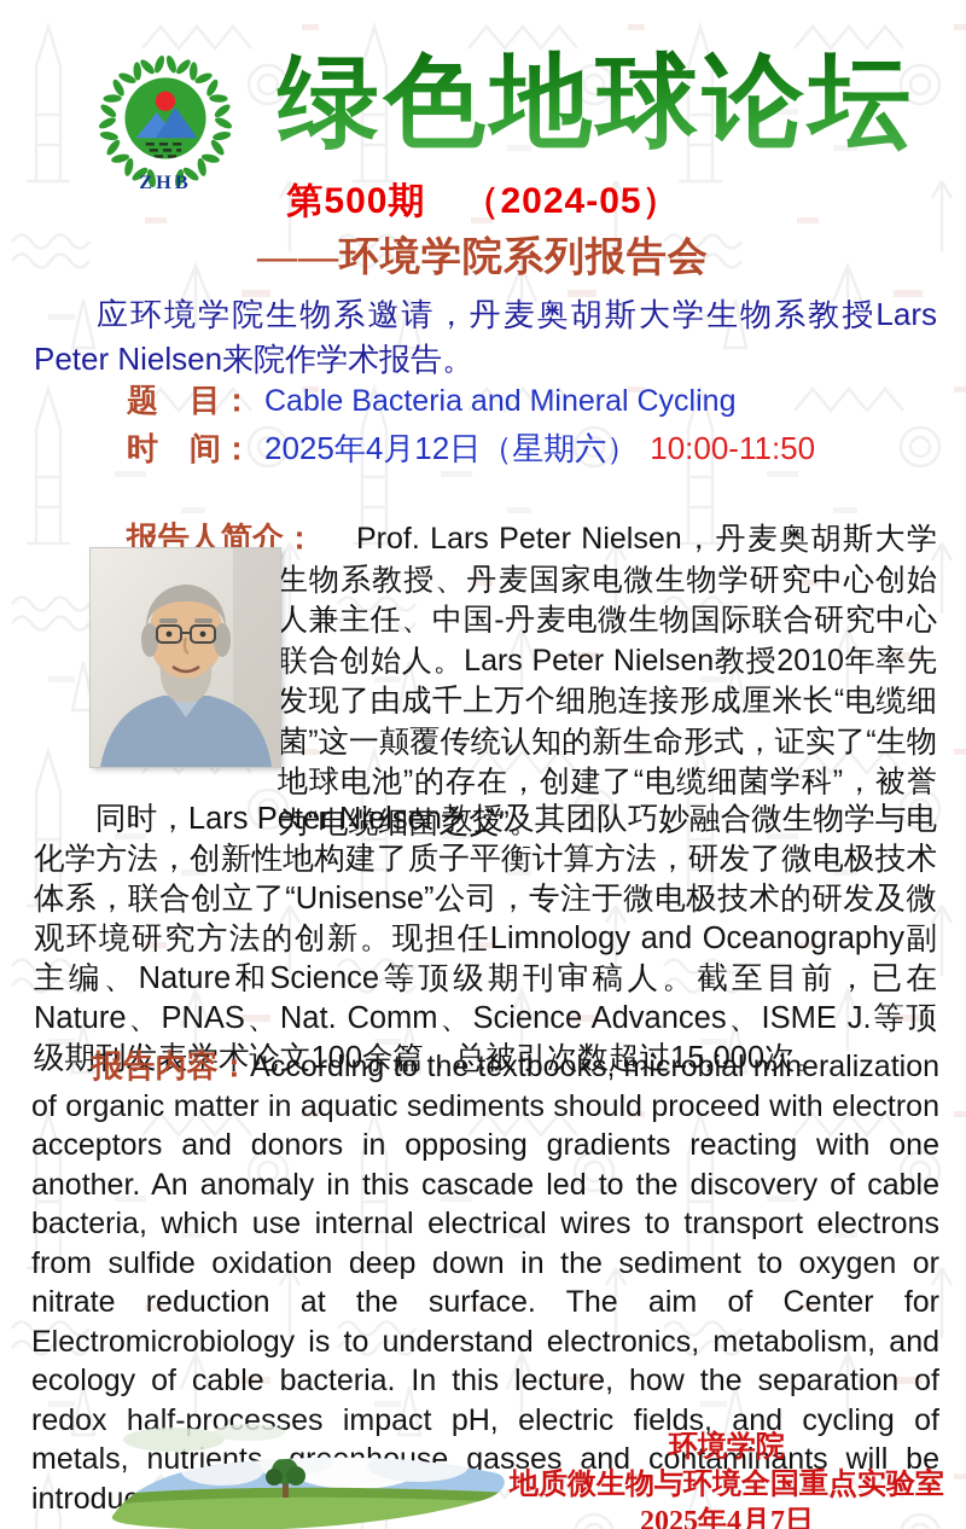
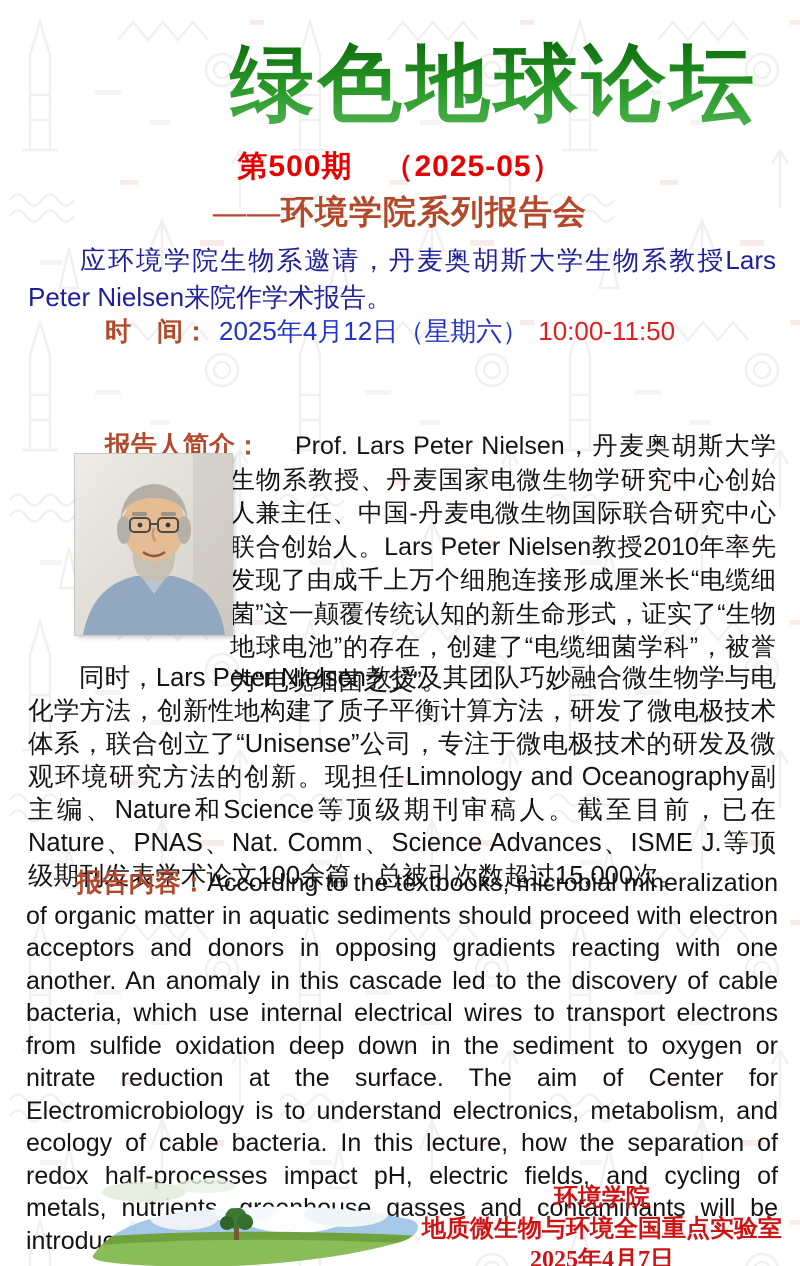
- ZHB
  绿色地球论坛
- 第500期 （2024-05）
+ 第500期 （2025-05）
  ——环境学院系列报告会
  应环境学院生物系邀请，丹麦奥胡斯大学生物系教授Lars Peter Nielsen来院作学术报告。
- 题 目： Cable Bacteria and Mineral Cycling
  时 间： 2025年4月12日（星期六） 10:00-11:50
  报告人简介：
  Prof. Lars Peter Nielsen，丹麦奥胡斯大学生物系教授、丹麦国家电微生物学研究中心创始人兼主任、中国-丹麦电微生物国际联合研究中心联合创始人。Lars Peter Nielsen教授2010年率先发现了由成千上万个细胞连接形成厘米长“电缆细菌”这一颠覆传统认知的新生命形式，证实了“生物地球电池”的存在，创建了“电缆细菌学科”，被誉为“电缆细菌之父”。
  同时，Lars Peter Nielsen教授及其团队巧妙融合微生物学与电化学方法，创新性地构建了质子平衡计算方法，研发了微电极技术体系，联合创立了“Unisense”公司，专注于微电极技术的研发及微观环境研究方法的创新。现担任Limnology and Oceanography副主编、Nature和Science等顶级期刊审稿人。截至目前，已在Nature、PNAS、Nat. Comm、Science Advances、ISME J.等顶级期刊发表学术论文100余篇，总被引次数超过15,000次。
  报告内容：According to the textbooks, microbial mineralization of organic matter in aquatic sediments should proceed with electron acceptors and donors in opposing gradients reacting with one another. An anomaly in this cascade led to the discovery of cable bacteria, which use internal electrical wires to transport electrons from sulfide oxidation deep down in the sediment to oxygen or nitrate reduction at the surface. The aim of Center for Electromicrobiology is to understand electronics, metabolism, and ecology of cable bacteria. In this lecture, how the separation of redox half-processes impact pH, electric fields, and cycling of metals, nutrients,ouse gasses and contaminants will be introdu
  环境学院
  地质微生物与环境全国重点实验室
  2025年4月7日
